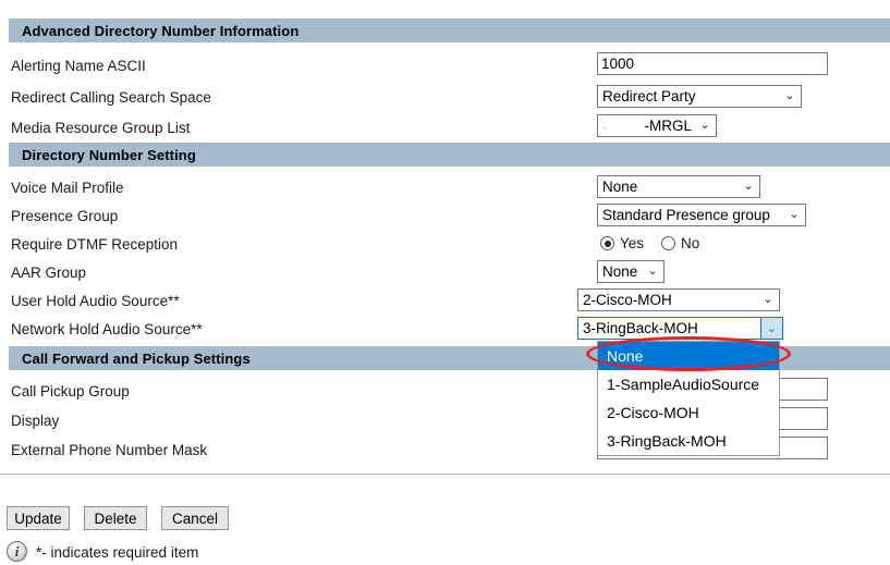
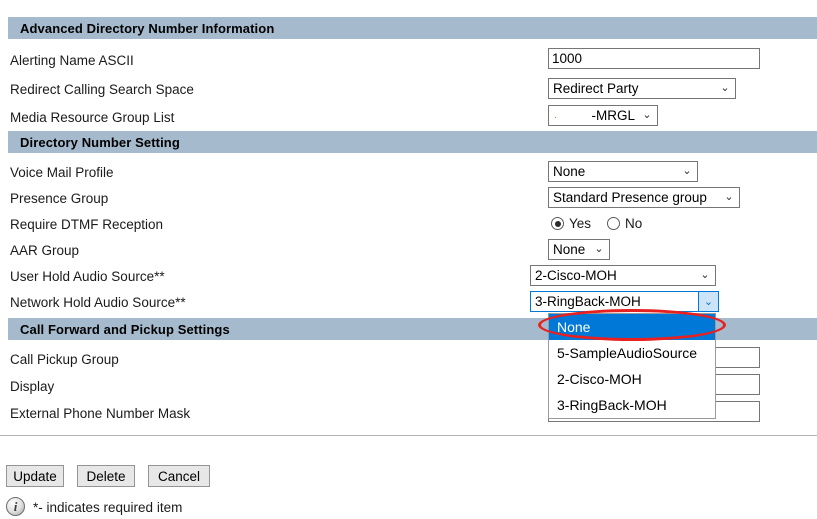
  Advanced Directory Number Information
  Alerting Name ASCII
  1000
  Redirect Calling Search Space
  Redirect Party
  ⌄
  Media Resource Group List
  .
  -MRGL
  ⌄
  Directory Number Setting
  Voice Mail Profile
  None
  ⌄
  Presence Group
  Standard Presence group
  ⌄
  Require DTMF Reception
  Yes
  No
  AAR Group
  None
  ⌄
  User Hold Audio Source**
  2-Cisco-MOH
  ⌄
  Network Hold Audio Source**
  3-RingBack-MOH
  ⌄
  Call Forward and Pickup Settings
  Call Pickup Group
  Display
  External Phone Number Mask
  None
- 1-SampleAudioSource
+ 5-SampleAudioSource
  2-Cisco-MOH
  3-RingBack-MOH
  Update
  Delete
  Cancel
  i
  *- indicates required item
